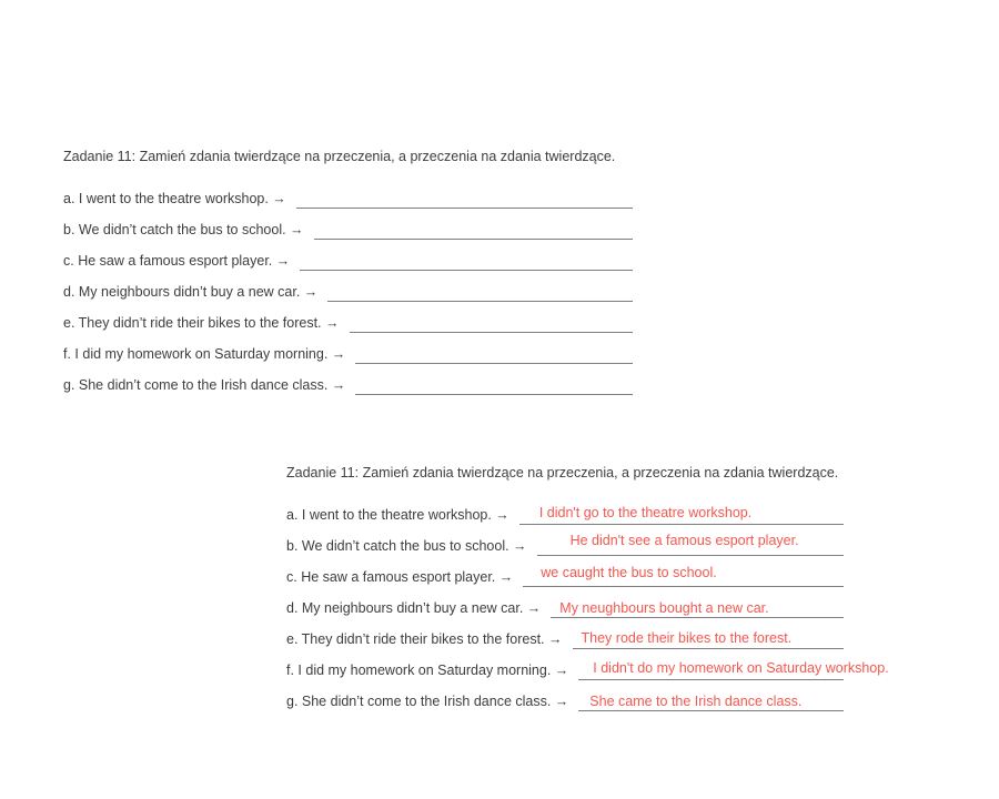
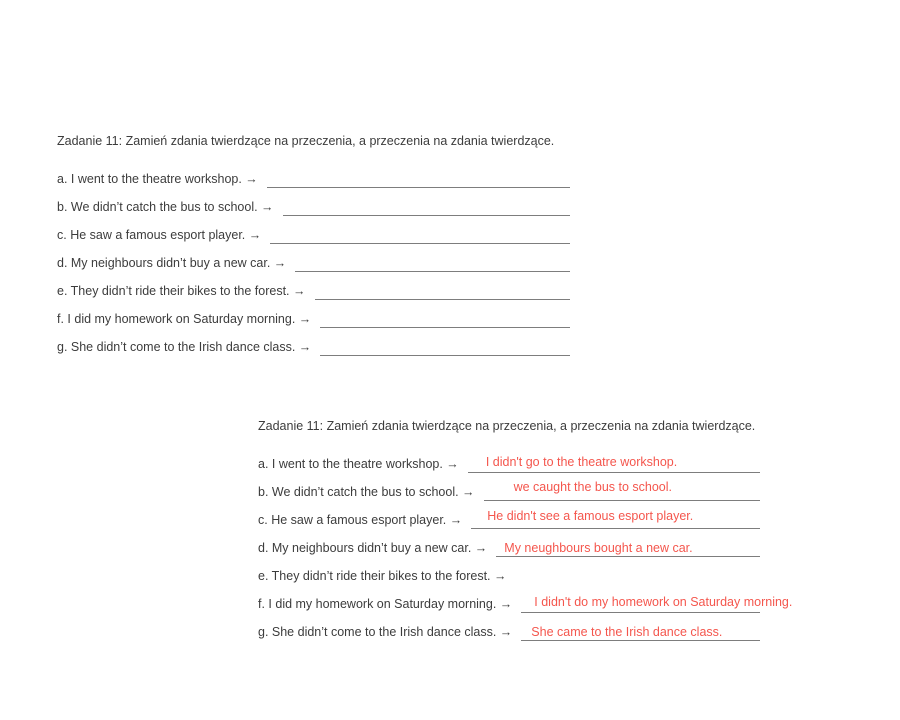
  Zadanie 11: Zamień zdania twierdzące na przeczenia, a przeczenia na zdania twierdzące.
  a. I went to the theatre workshop. →
  b. We didn’t catch the bus to school. →
  c. He saw a famous esport player. →
  d. My neighbours didn’t buy a new car. →
  e. They didn’t ride their bikes to the forest. →
  f. I did my homework on Saturday morning. →
  g. She didn’t come to the Irish dance class. →
  Zadanie 11: Zamień zdania twierdzące na przeczenia, a przeczenia na zdania twierdzące.
  a. I went to the theatre workshop. →
  I didn't go to the theatre workshop.
  b. We didn’t catch the bus to school. →
- He didn't see a famous esport player.
+ we caught the bus to school.
  c. He saw a famous esport player. →
- we caught the bus to school.
+ He didn't see a famous esport player.
  d. My neighbours didn’t buy a new car. →
  My neughbours bought a new car.
  e. They didn’t ride their bikes to the forest. →
- They rode their bikes to the forest.
  f. I did my homework on Saturday morning. →
- I didn't do my homework on Saturday workshop.
+ I didn't do my homework on Saturday morning.
  g. She didn’t come to the Irish dance class. →
  She came to the Irish dance class.
